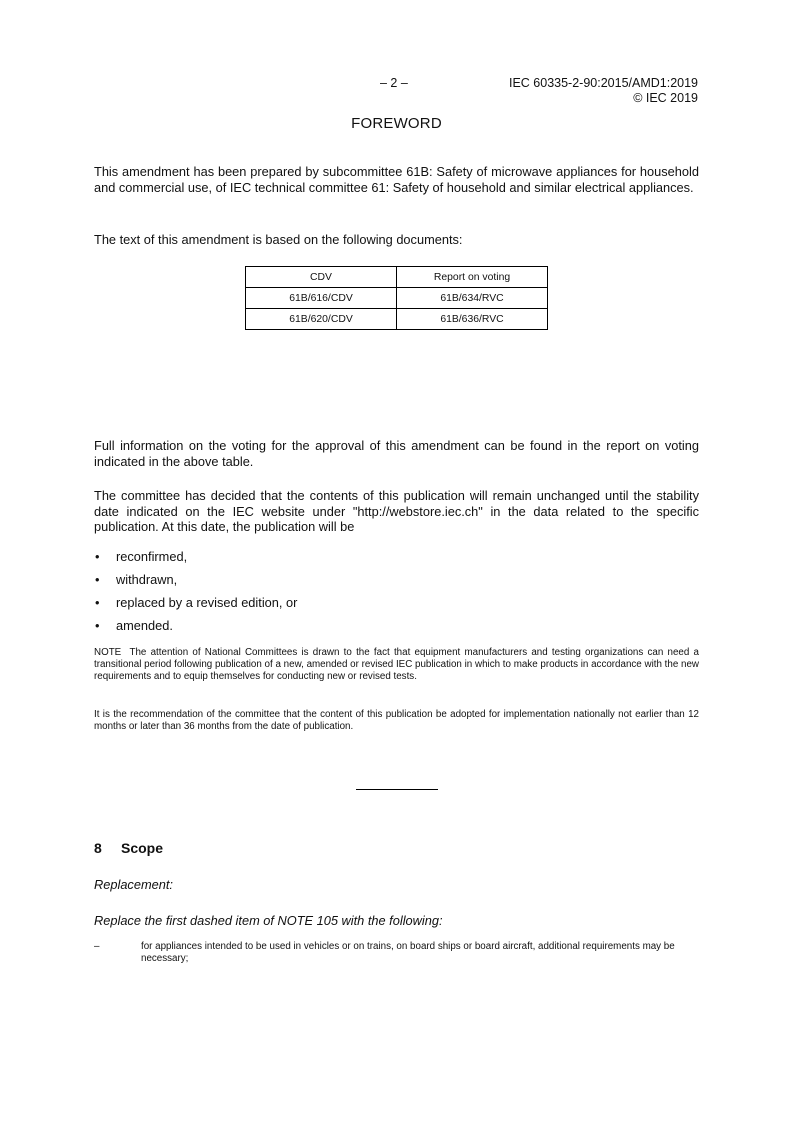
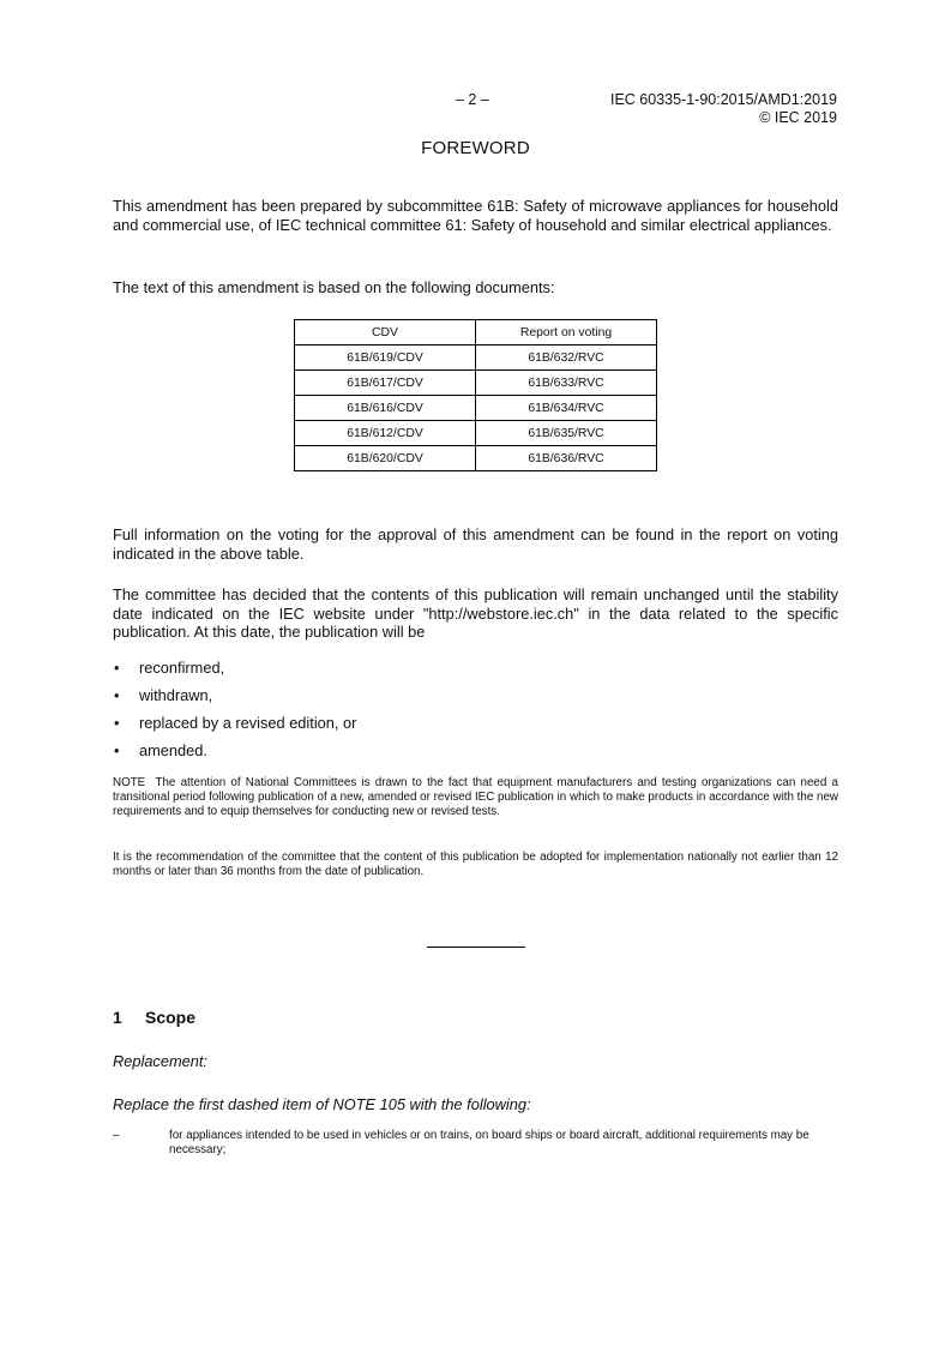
  – 2 –
- IEC 60335-2-90:2015/AMD1:2019
+ IEC 60335-1-90:2015/AMD1:2019
  © IEC 2019
  FOREWORD
  This amendment has been prepared by subcommittee 61B: Safety of microwave appliances for household and commercial use, of IEC technical committee 61: Safety of household and similar electrical appliances.
  The text of this amendment is based on the following documents:
  CDV	Report on voting
+ 61B/619/CDV	61B/632/RVC
+ 61B/617/CDV	61B/633/RVC
  61B/616/CDV	61B/634/RVC
+ 61B/612/CDV	61B/635/RVC
  61B/620/CDV	61B/636/RVC
  Full information on the voting for the approval of this amendment can be found in the report on voting indicated in the above table.
  The committee has decided that the contents of this publication will remain unchanged until the stability date indicated on the IEC website under "http://webstore.iec.ch" in the data related to the specific publication. At this date, the publication will be
  •
  reconfirmed,
  •
  withdrawn,
  •
  replaced by a revised edition, or
  •
  amended.
  NOTE The attention of National Committees is drawn to the fact that equipment manufacturers and testing organizations can need a transitional period following publication of a new, amended or revised IEC publication in which to make products in accordance with the new requirements and to equip themselves for conducting new or revised tests.
  It is the recommendation of the committee that the content of this publication be adopted for implementation nationally not earlier than 12 months or later than 36 months from the date of publication.
- 8 Scope
+ 1 Scope
  Replacement:
  Replace the first dashed item of NOTE 105 with the following:
  –
  for appliances intended to be used in vehicles or on trains, on board ships or board aircraft, additional requirements may be necessary;
